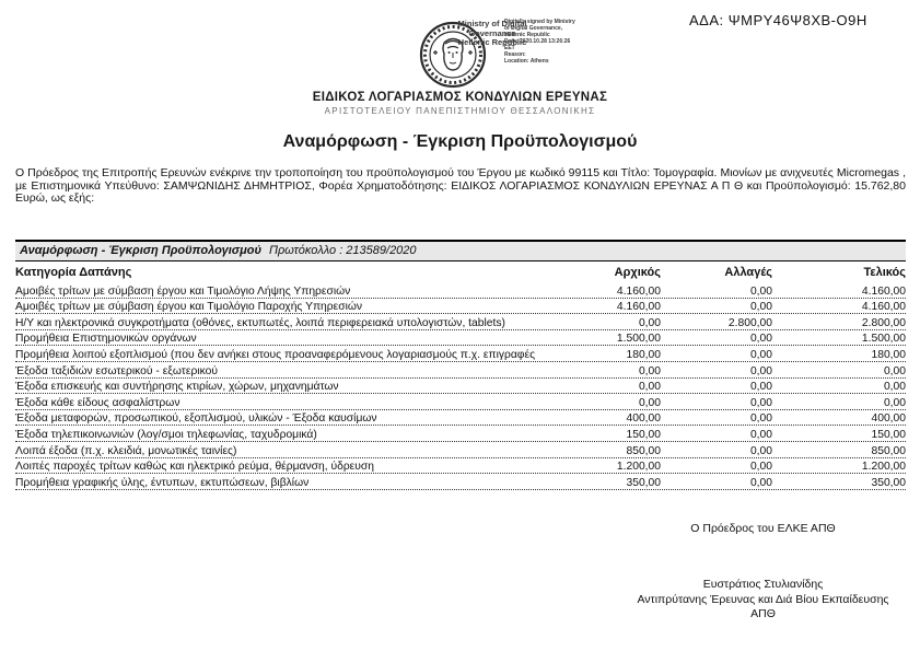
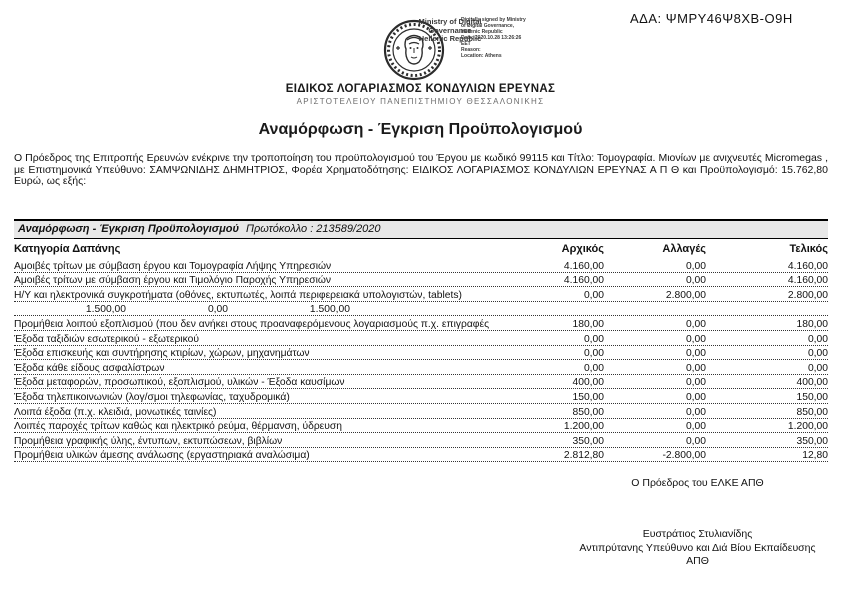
  ΑΔΑ: ΨΜΡΥ46Ψ8ΧΒ-Ο9Η
  Ministry of Digital
  Governance
  Hellenic Republic
  ΕΙΔΙΚΟΣ ΛΟΓΑΡΙΑΣΜΟΣ ΚΟΝΔΥΛΙΩΝ ΕΡΕΥΝΑΣ
  ΑΡΙΣΤΟΤΕΛΕΙΟΥ ΠΑΝΕΠΙΣΤΗΜΙΟΥ ΘΕΣΣΑΛΟΝΙΚΗΣ
  Αναμόρφωση - Έγκριση Προϋπολογισμού
  Ο Πρόεδρος της Επιτροπής Ερευνών ενέκρινε την τροποποίηση του προϋπολογισμού του Έργου με κωδικό 99115 και Τίτλο: Τομογραφία. Μιονίων με ανιχνευτές Micromegas , με Επιστημονικά Υπεύθυνο: ΣΑΜΨΩΝΙΔΗΣ ΔΗΜΗΤΡΙΟΣ, Φορέα Χρηματοδότησης: ΕΙΔΙΚΟΣ ΛΟΓΑΡΙΑΣΜΟΣ ΚΟΝΔΥΛΙΩΝ ΕΡΕΥΝΑΣ Α Π Θ και Προϋπολογισμό: 15.762,80 Ευρώ, ως εξής:
  Αναμόρφωση - Έγκριση Προϋπολογισμού Πρωτόκολλο : 213589/2020
  Κατηγορία Δαπάνης
  Αρχικός
  Αλλαγές
  Τελικός
- Αμοιβές τρίτων με σύμβαση έργου και Τιμολόγιο Λήψης Υπηρεσιών
+ Αμοιβές τρίτων με σύμβαση έργου και Τομογραφία Λήψης Υπηρεσιών
  4.160,00
  0,00
  4.160,00
  Αμοιβές τρίτων με σύμβαση έργου και Τιμολόγιο Παροχής Υπηρεσιών
  4.160,00
  0,00
  4.160,00
  Η/Υ και ηλεκτρονικά συγκροτήματα (οθόνες, εκτυπωτές, λοιπά περιφερειακά υπολογιστών, tablets)
  0,00
  2.800,00
  2.800,00
- Προμήθεια Επιστημονικών οργάνων
  1.500,00
  0,00
  1.500,00
  Προμήθεια λοιπού εξοπλισμού (που δεν ανήκει στους προαναφερόμενους λογαριασμούς π.χ. επιγραφές
  180,00
  0,00
  180,00
  Έξοδα ταξιδιών εσωτερικού - εξωτερικού
  0,00
  0,00
  0,00
  Έξοδα επισκευής και συντήρησης κτιρίων, χώρων, μηχανημάτων
  0,00
  0,00
  0,00
  Έξοδα κάθε είδους ασφαλίστρων
  0,00
  0,00
  0,00
  Έξοδα μεταφορών, προσωπικού, εξοπλισμού, υλικών - Έξοδα καυσίμων
  400,00
  0,00
  400,00
  Έξοδα τηλεπικοινωνιών (λογ/σμοι τηλεφωνίας, ταχυδρομικά)
  150,00
  0,00
  150,00
  Λοιπά έξοδα (π.χ. κλειδιά, μονωτικές ταινίες)
  850,00
  0,00
  850,00
  Λοιπές παροχές τρίτων καθώς και ηλεκτρικό ρεύμα, θέρμανση, ύδρευση
  1.200,00
  0,00
  1.200,00
  Προμήθεια γραφικής ύλης, έντυπων, εκτυπώσεων, βιβλίων
  350,00
  0,00
  350,00
+ Προμήθεια υλικών άμεσης ανάλωσης (εργαστηριακά αναλώσιμα)
+ 2.812,80
+ -2.800,00
+ 12,80
  Ο Πρόεδρος του ΕΛΚΕ ΑΠΘ
  Ευστράτιος Στυλιανίδης
- Αντιπρύτανης Έρευνας και Διά Βίου Εκπαίδευσης
+ Αντιπρύτανης Υπεύθυνο και Διά Βίου Εκπαίδευσης
  ΑΠΘ
